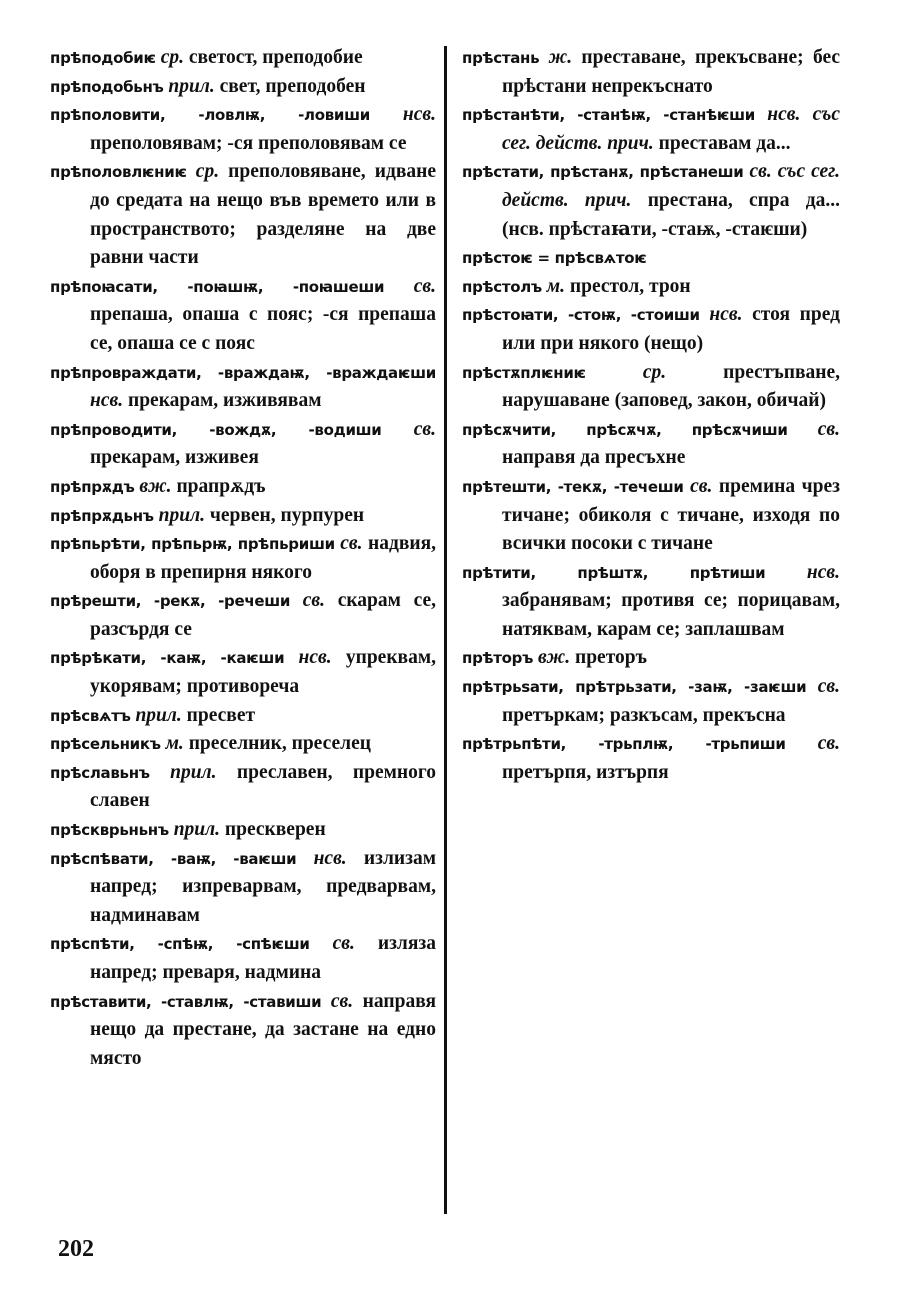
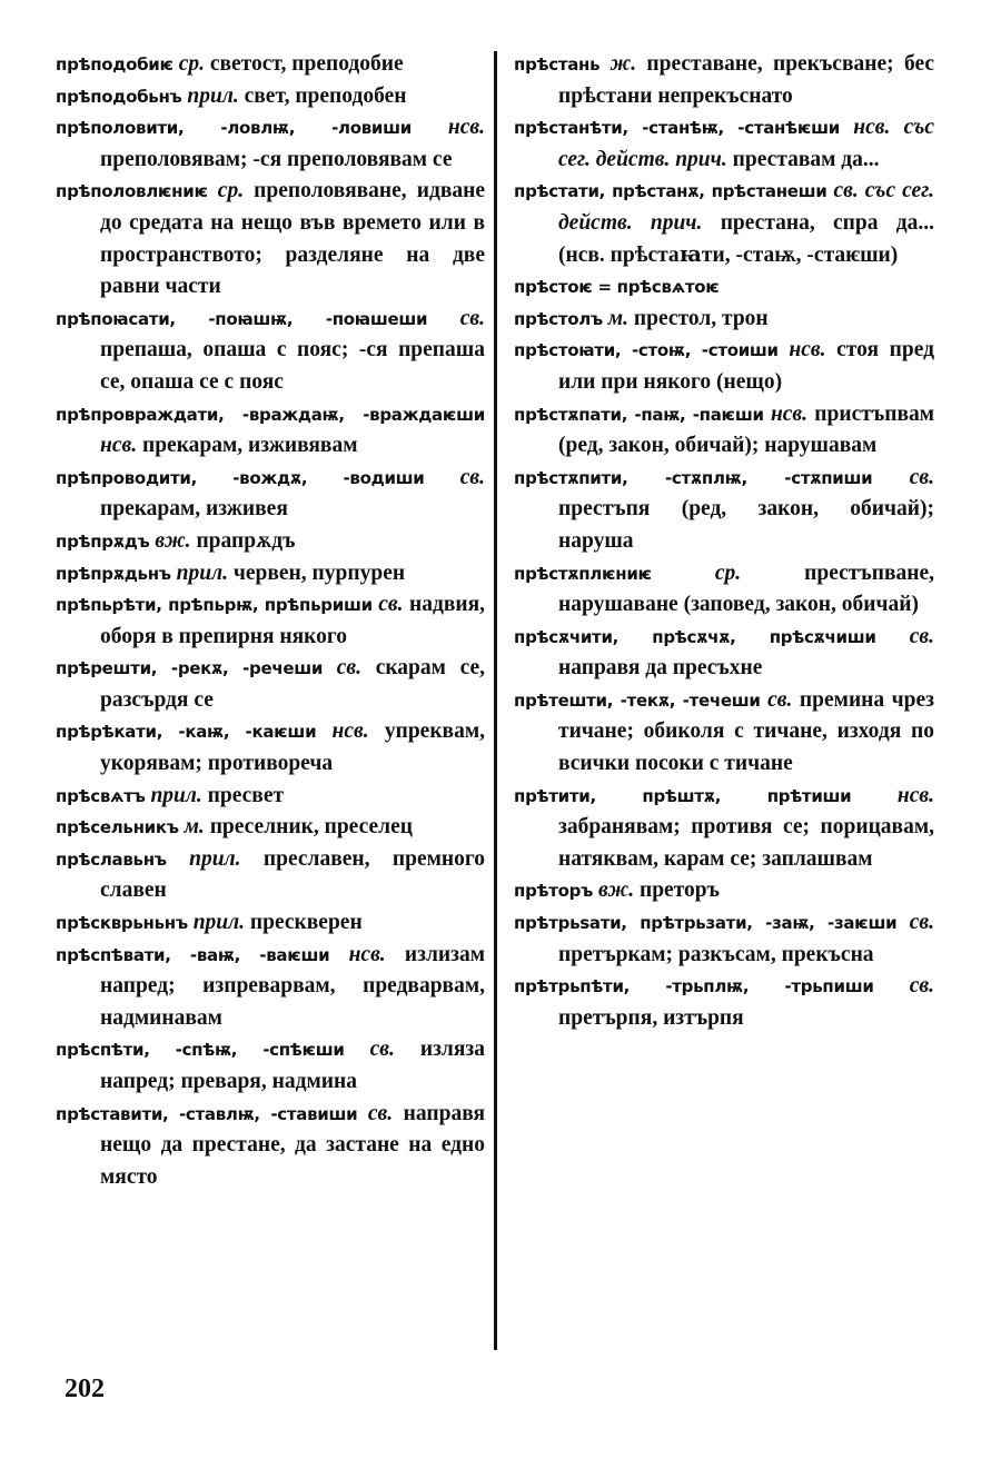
  прѣподобиѥ ср. светост, преподобие
  прѣподобьнъ прил. свет, преподобен
  прѣполовити, -ловлѭ, -ловиши нсв. преполовявам; -ся преполовявам се
  прѣполовлѥниѥ ср. преполовяване, идване до средата на нещо във времето или в пространството; разделяне на две равни части
  прѣпоꙗсати, -поꙗшѭ, -поꙗшеши св. препаша, опаша с пояс; -ся препаша се, опаша се с пояс
  прѣпровраждати, -враждаѭ, -враждаѥши нсв. прекарам, изживявам
  прѣпроводити, -вождѫ, -водиши св. прекарам, изживея
  прѣпрѫдъ вж. прапрѫдъ
  прѣпрѫдьнъ прил. червен, пурпурен
  прѣпьрѣти, прѣпьрѭ, прѣпьриши св. надвия, оборя в препирня някого
  прѣрешти, -рекѫ, -речеши св. скарам се, разсърдя се
  прѣрѣкати, -каѭ, -каѥши нсв. упреквам, укорявам; противореча
  прѣсвѧтъ прил. пресвет
  прѣсельникъ м. преселник, преселец
  прѣславьнъ прил. преславен, премного славен
  прѣскврьньнъ прил. прескверен
  прѣспѣвати, -ваѭ, -ваѥши нсв. излизам напред; изпреварвам, предварвам, надминавам
  прѣспѣти, -спѣѭ, -спѣѥши св. изляза напред; преваря, надмина
  прѣставити, -ставлѭ, -ставиши св. направя нещо да престане, да застане на едно място
  прѣстань ж. преставане, прекъсване; бес прѣстани непрекъснато
  прѣстанѣти, -станѣѭ, -станѣѥши нсв. със сег. действ. прич. преставам да...
  прѣстати, прѣстанѫ, прѣстанеши св. със сег. действ. прич. престана, спра да... (нсв. прѣстаꙗти, -стаѭ, -стаѥши)
  прѣстоѥ = прѣсвѧтоѥ
  прѣстолъ м. престол, трон
  прѣстоꙗти, -стоѭ, -стоиши нсв. стоя пред или при някого (нещо)
+ прѣстѫпати, -паѭ, -паѥши нсв. пристъпвам (ред, закон, обичай); нарушавам
+ прѣстѫпити, -стѫплѭ, -стѫпиши св. престъпя (ред, закон, обичай); наруша
  прѣстѫплѥниѥ ср. престъпване, нарушаване (заповед, закон, обичай)
  прѣсѫчити, прѣсѫчѫ, прѣсѫчиши св. направя да пресъхне
  прѣтешти, -текѫ, -течеши св. премина чрез тичане; обиколя с тичане, изходя по всички посоки с тичане
  прѣтити, прѣштѫ, прѣтиши нсв. забранявам; противя се; порицавам, натяквам, карам се; заплашвам
  прѣторъ вж. преторъ
  прѣтрьѕати, прѣтрьзати, -заѭ, -заѥши св. претъркам; разкъсам, прекъсна
  прѣтрьпѣти, -трьплѭ, -трьпиши св. претърпя, изтърпя
  202
